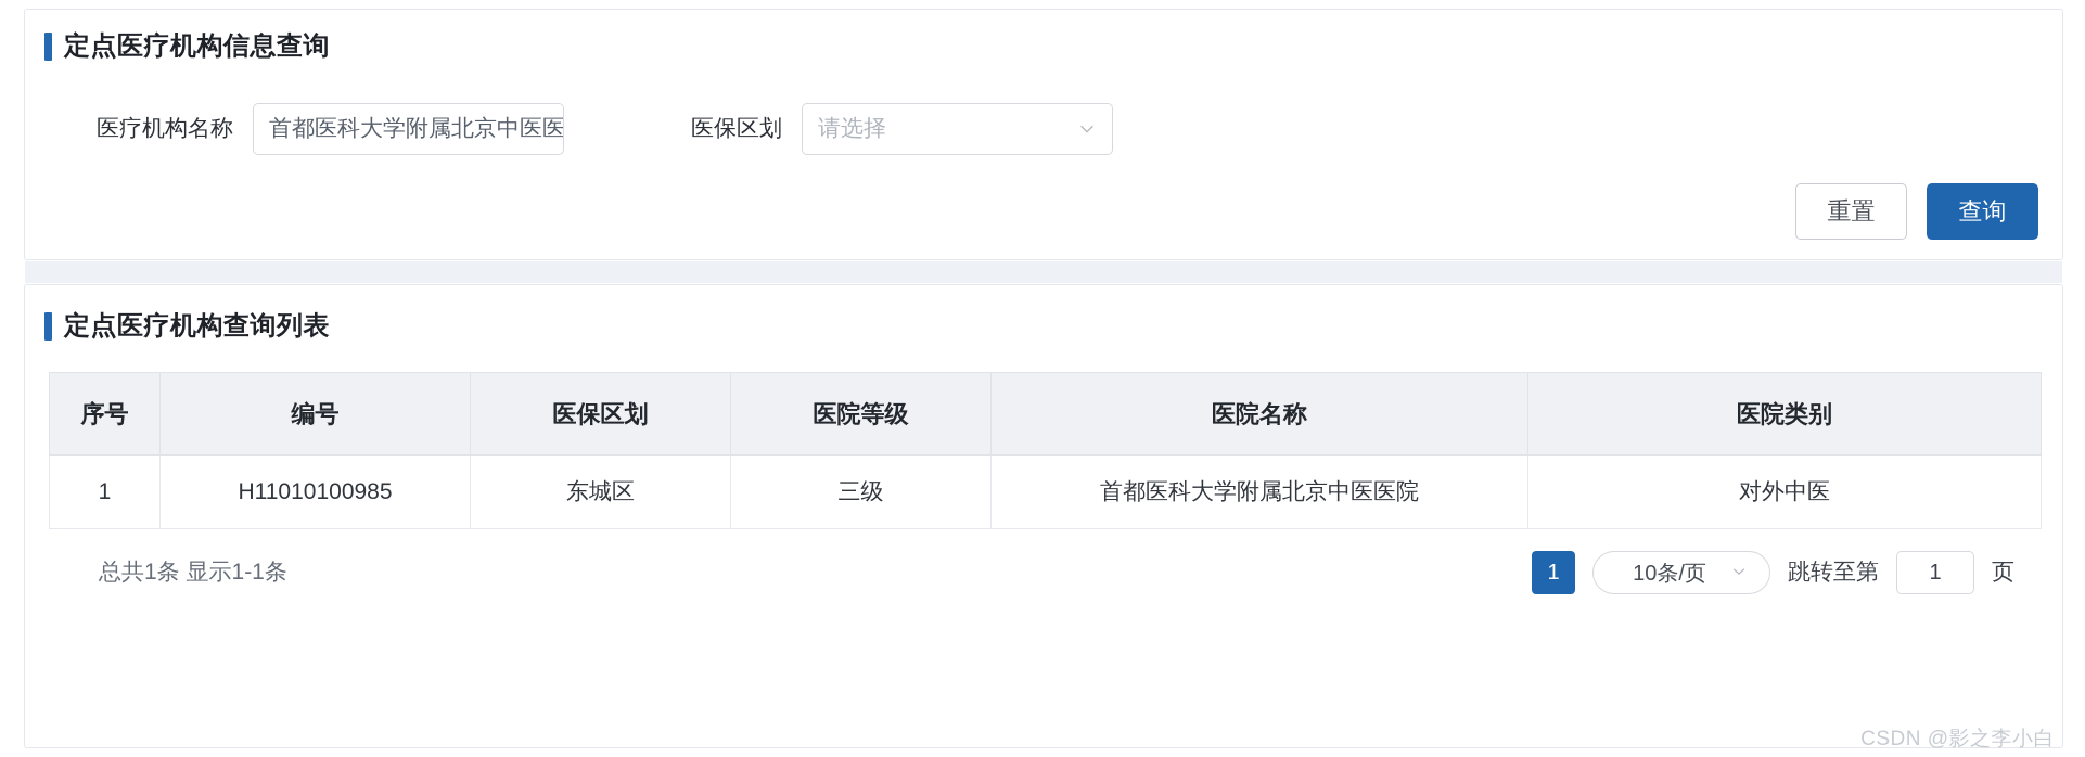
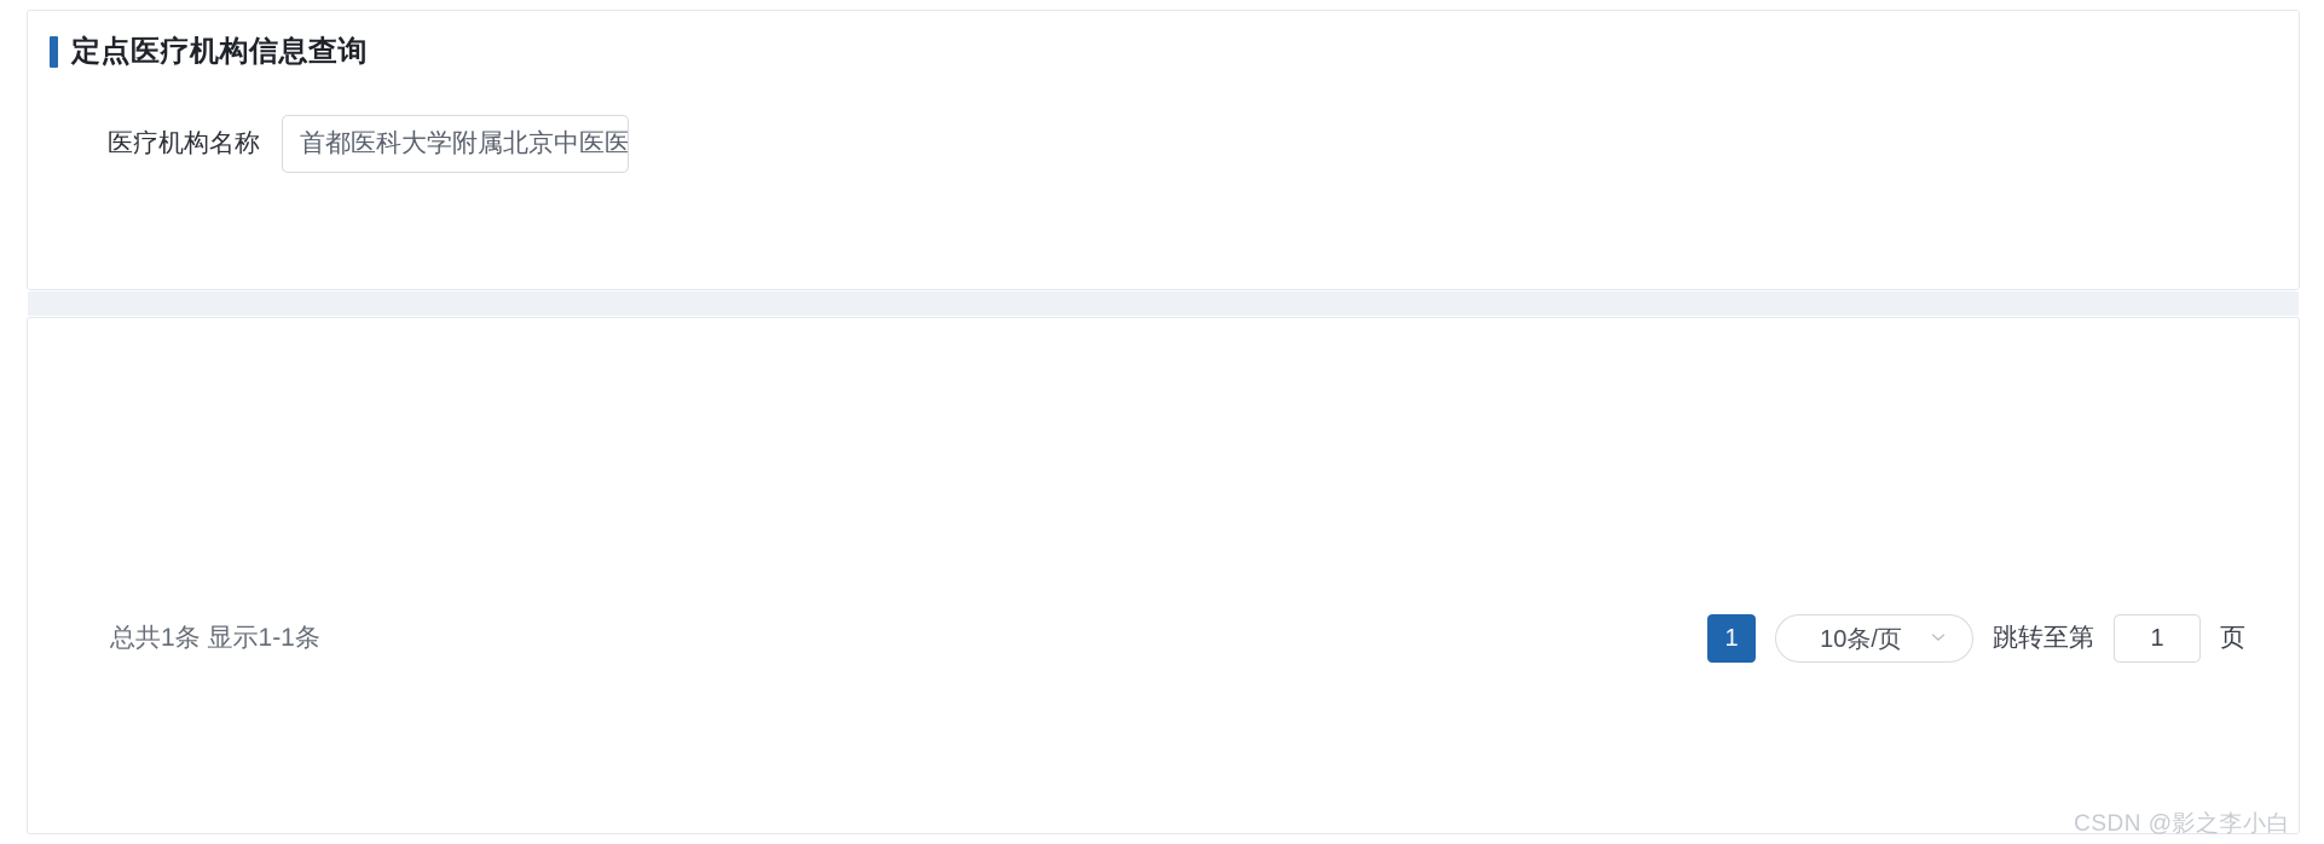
  定点医疗机构信息查询
  医疗机构名称
  首都医科大学附属北京中医医
- 医保区划
- 请选择
- 重置
- 查询
- 定点医疗机构查询列表
- 序号	编号	医保区划	医院等级	医院名称	医院类别
- 1	H11010100985	东城区	三级	首都医科大学附属北京中医医院	对外中医
  总共1条 显示1-1条
  1
  10条/页
  跳转至第
  1
  页
  CSDN @影之李小白
